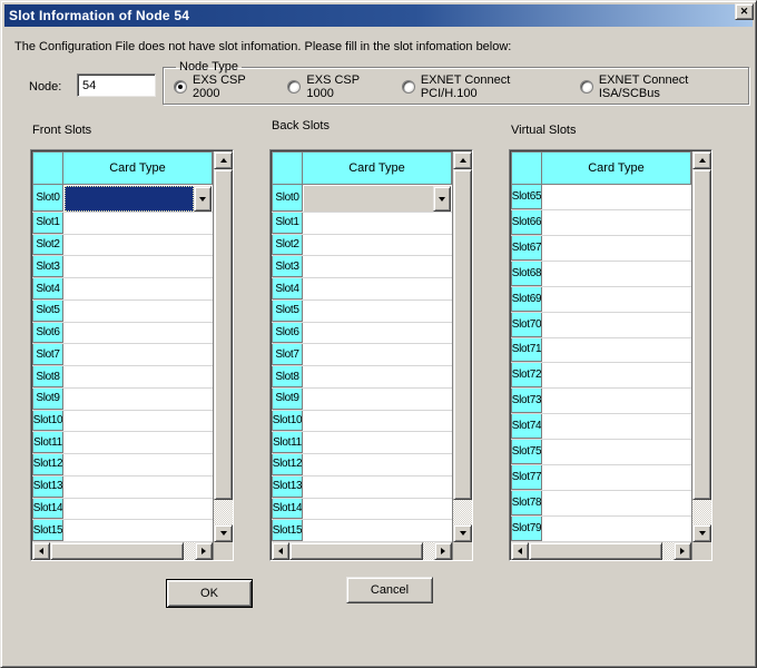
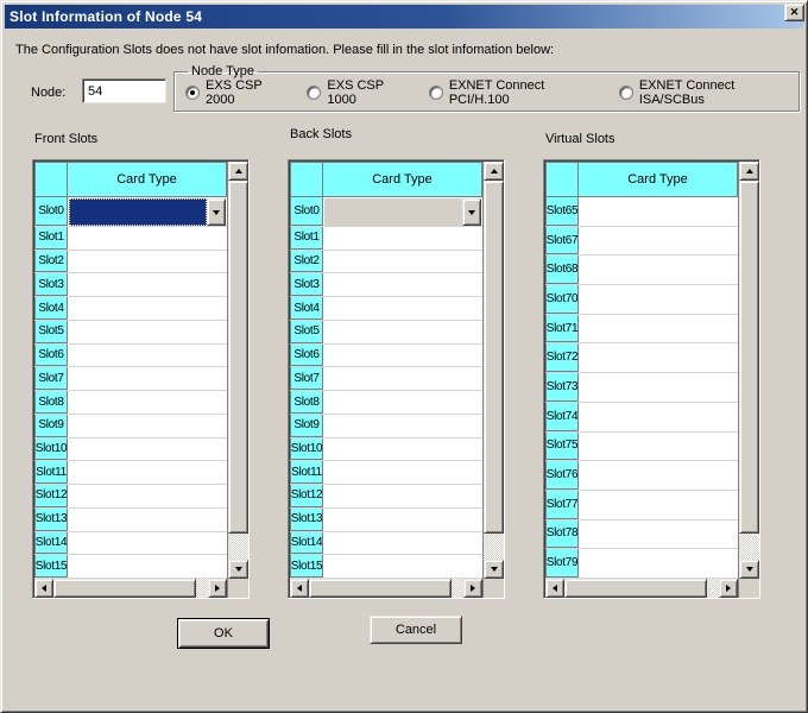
  Slot Information of Node 54
  ✕
- The Configuration File does not have slot infomation. Please fill in the slot infomation below:
+ The Configuration Slots does not have slot infomation. Please fill in the slot infomation below:
  Node:
  54
  Node Type
  EXS CSP 2000
  EXS CSP 1000
  EXNET Connect PCI/H.100
  EXNET Connect ISA/SCBus
  Front Slots
  Card Type
  Slot0
  Slot1
  Slot2
  Slot3
  Slot4
  Slot5
  Slot6
  Slot7
  Slot8
  Slot9
  Slot10
  Slot11
  Slot12
  Slot13
  Slot14
  Slot15
  Back Slots
  Card Type
  Slot0
  Slot1
  Slot2
  Slot3
  Slot4
  Slot5
  Slot6
  Slot7
  Slot8
  Slot9
  Slot10
  Slot11
  Slot12
  Slot13
  Slot14
  Slot15
  Virtual Slots
  Card Type
  Slot65
- Slot66
  Slot67
  Slot68
- Slot69
  Slot70
  Slot71
  Slot72
  Slot73
  Slot74
  Slot75
+ Slot76
  Slot77
  Slot78
  Slot79
  OK
  Cancel
